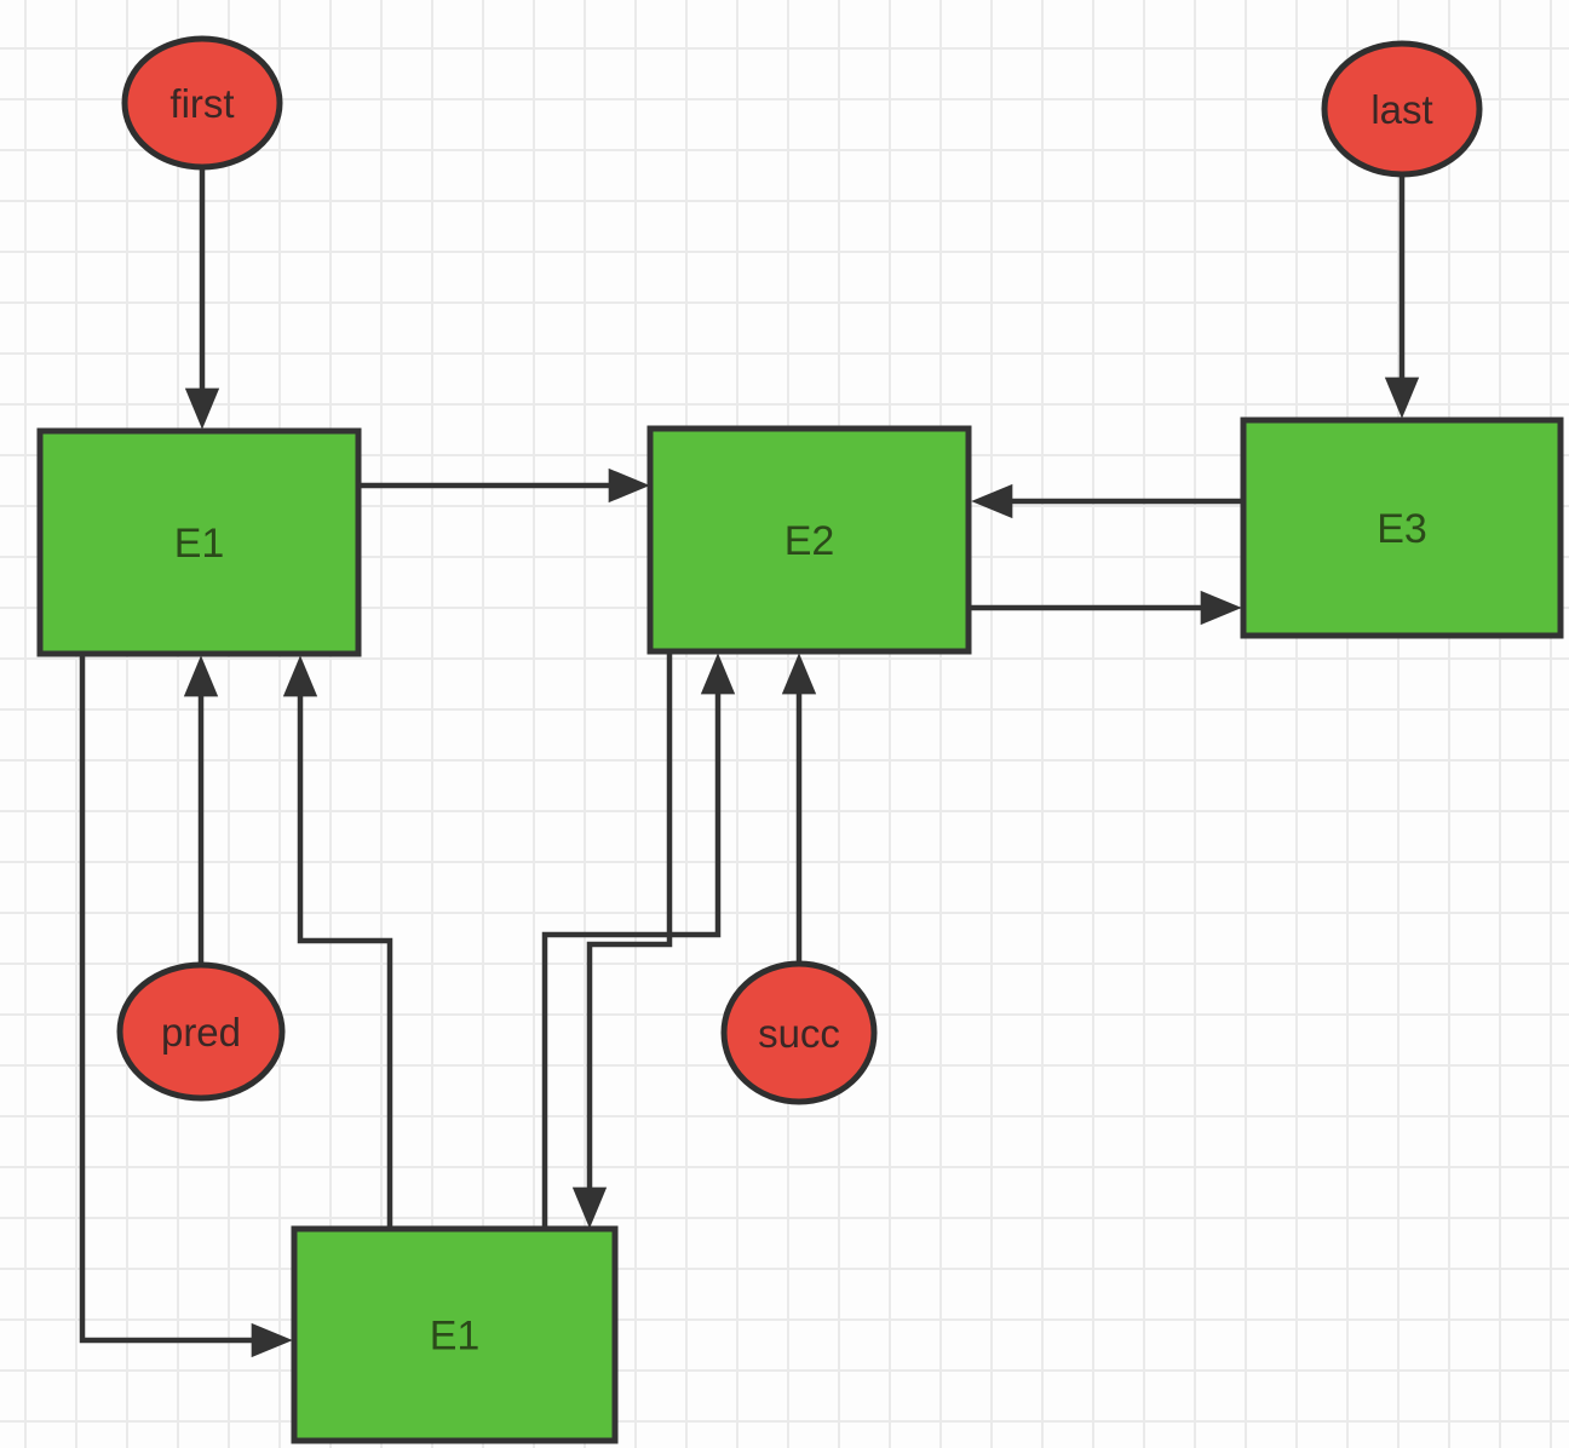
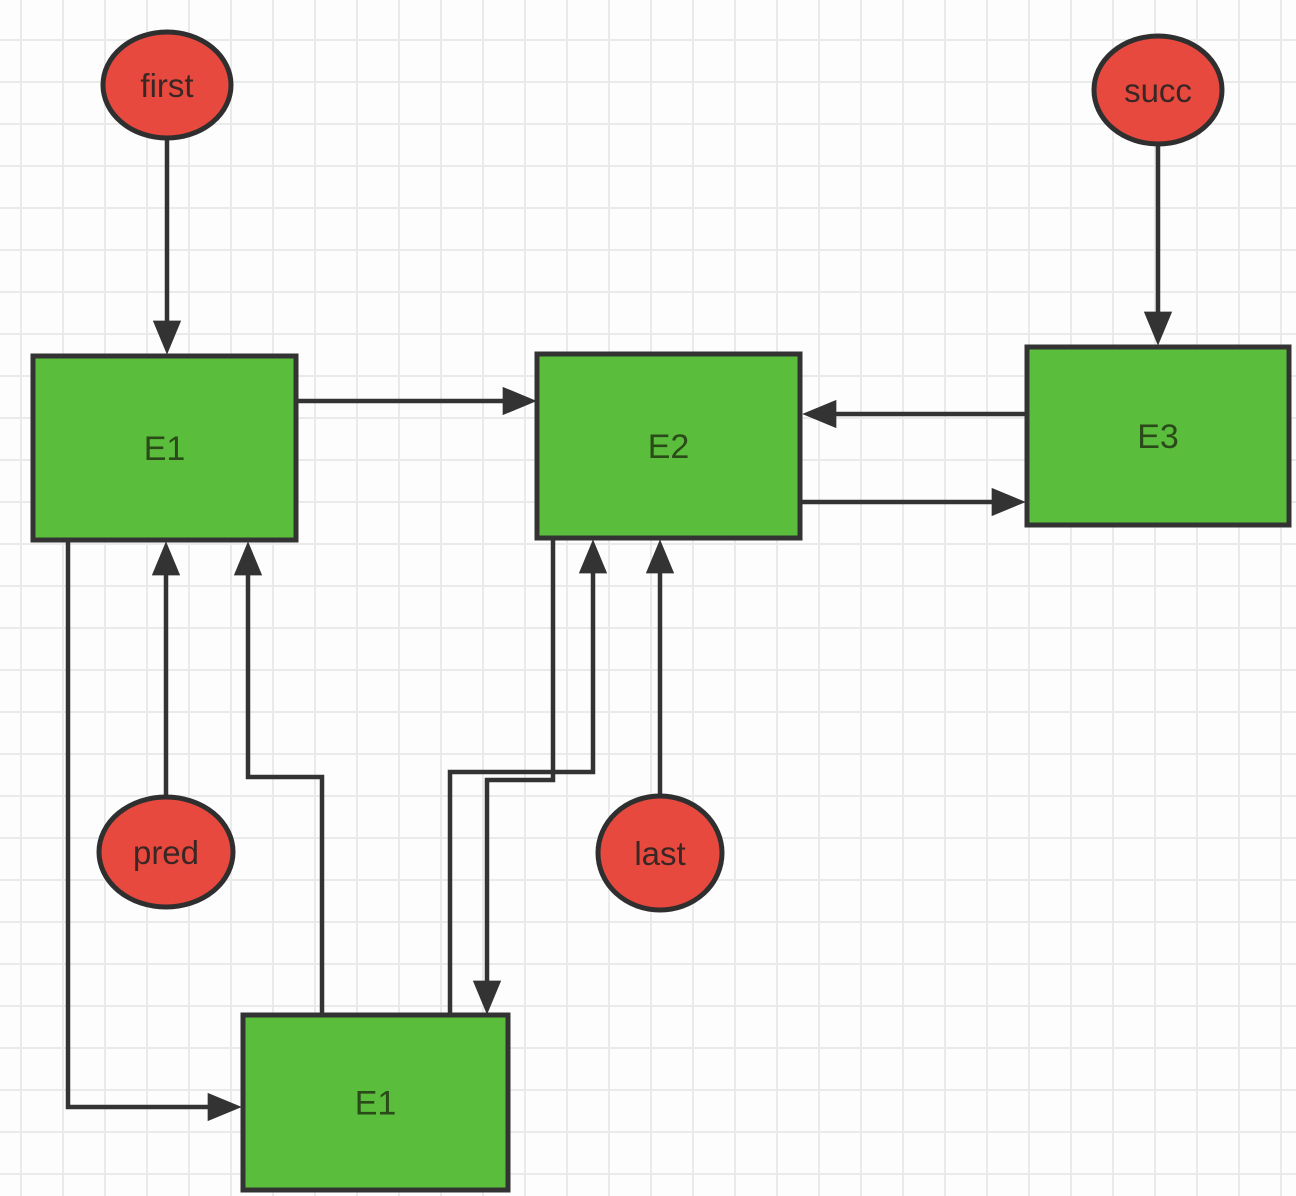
  E1
  E2
  E3
  E1
  first
- last
+ succ
  pred
- succ
+ last
